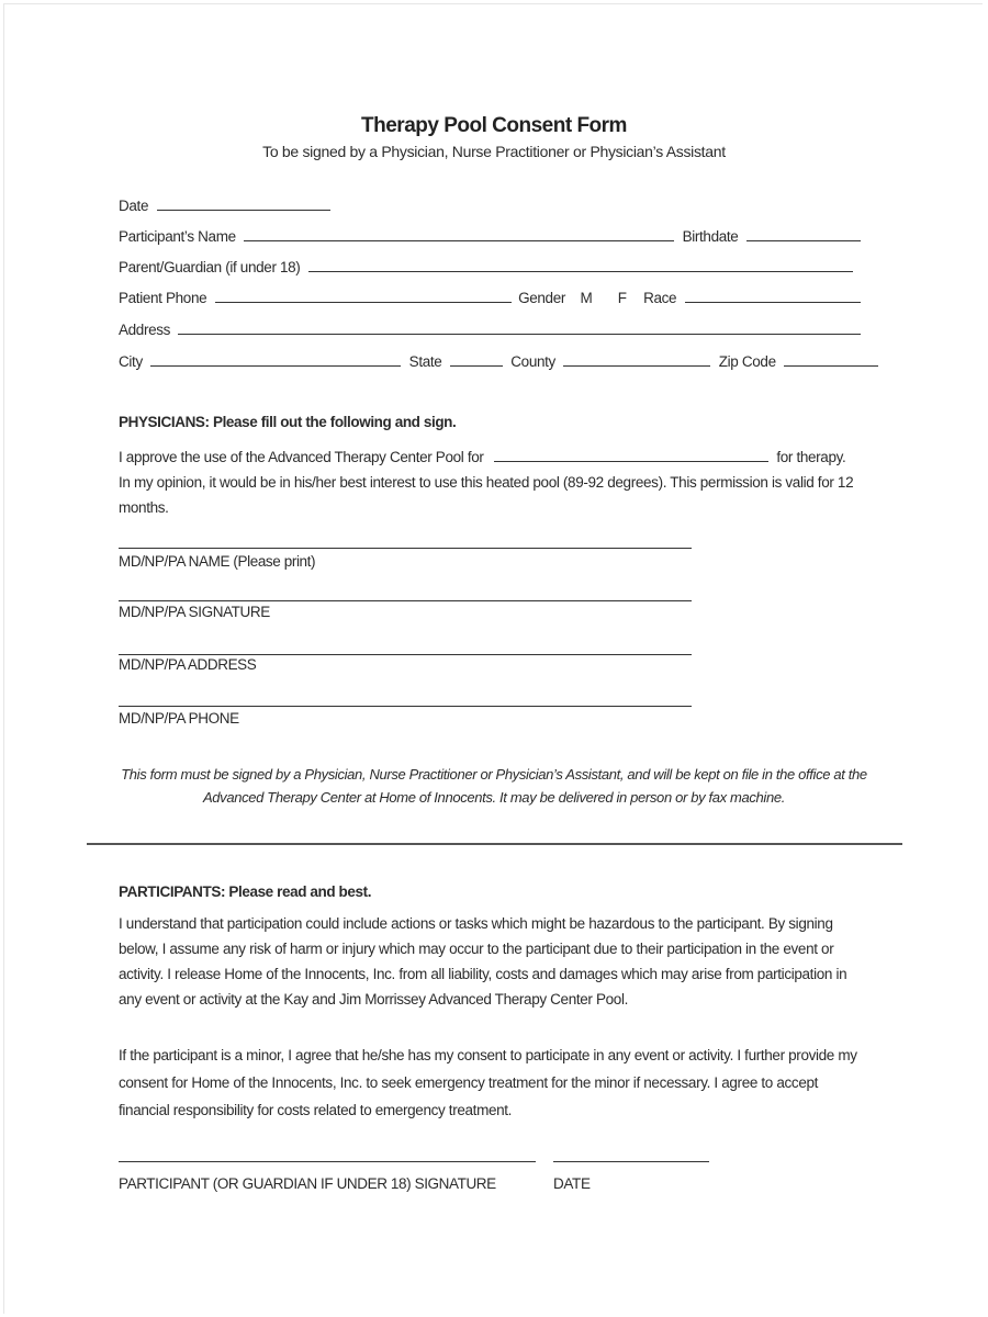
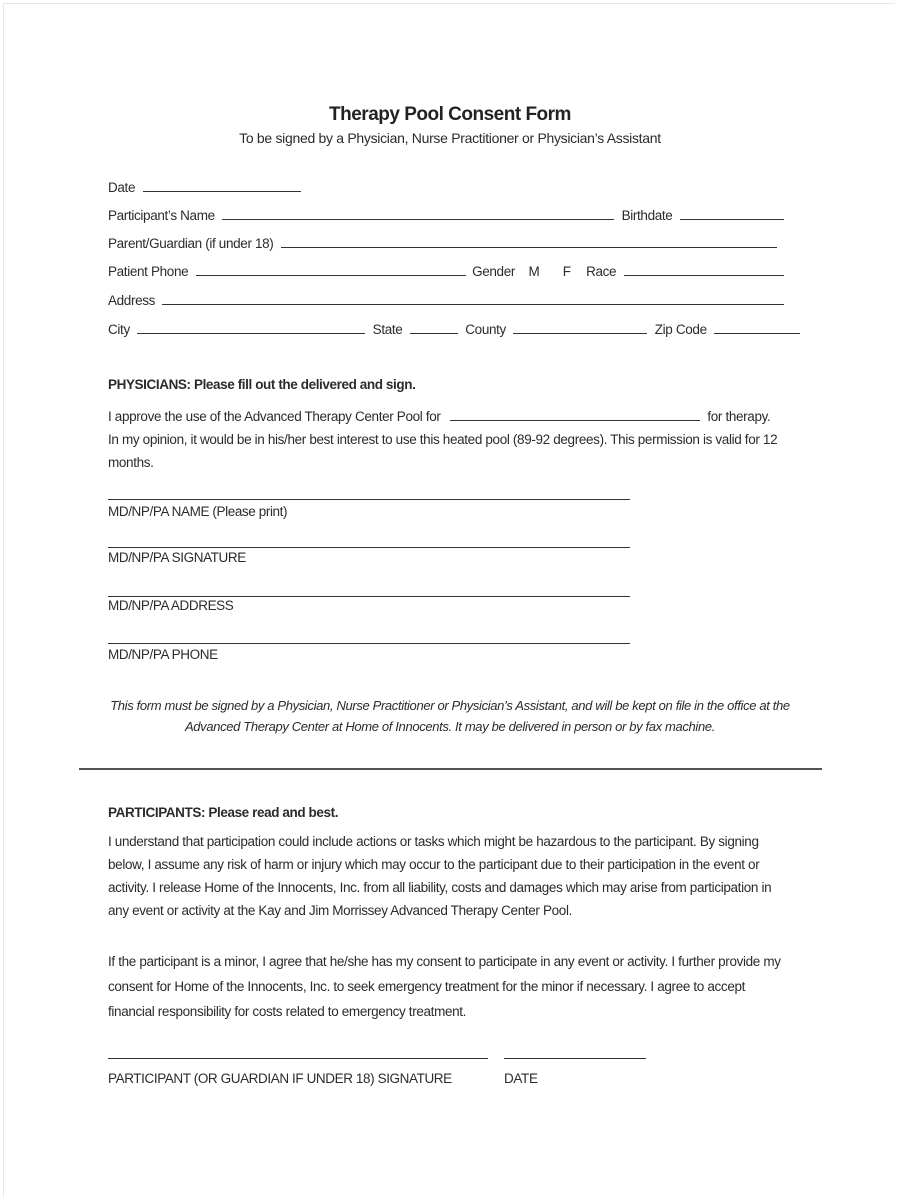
  Therapy Pool Consent Form
  To be signed by a Physician, Nurse Practitioner or Physician’s Assistant
  Date
  Participant’s Name Birthdate
  Parent/Guardian (if under 18)
  Patient Phone Gender M F Race
  Address
  City State County Zip Code
- PHYSICIANS: Please fill out the following and sign.
+ PHYSICIANS: Please fill out the delivered and sign.
  I approve the use of the Advanced Therapy Center Pool for for therapy.
  In my opinion, it would be in his/her best interest to use this heated pool (89-92 degrees). This permission is valid for 12 months.
  MD/NP/PA NAME (Please print)
  MD/NP/PA SIGNATURE
  MD/NP/PA ADDRESS
  MD/NP/PA PHONE
  This form must be signed by a Physician, Nurse Practitioner or Physician’s Assistant, and will be kept on file in the office at the Advanced Therapy Center at Home of Innocents. It may be delivered in person or by fax machine.
  PARTICIPANTS: Please read and best.
  I understand that participation could include actions or tasks which might be hazardous to the participant. By signing below, I assume any risk of harm or injury which may occur to the participant due to their participation in the event or activity. I release Home of the Innocents, Inc. from all liability, costs and damages which may arise from participation in any event or activity at the Kay and Jim Morrissey Advanced Therapy Center Pool.
  If the participant is a minor, I agree that he/she has my consent to participate in any event or activity. I further provide my consent for Home of the Innocents, Inc. to seek emergency treatment for the minor if necessary. I agree to accept financial responsibility for costs related to emergency treatment.
  PARTICIPANT (OR GUARDIAN IF UNDER 18) SIGNATURE
  DATE
